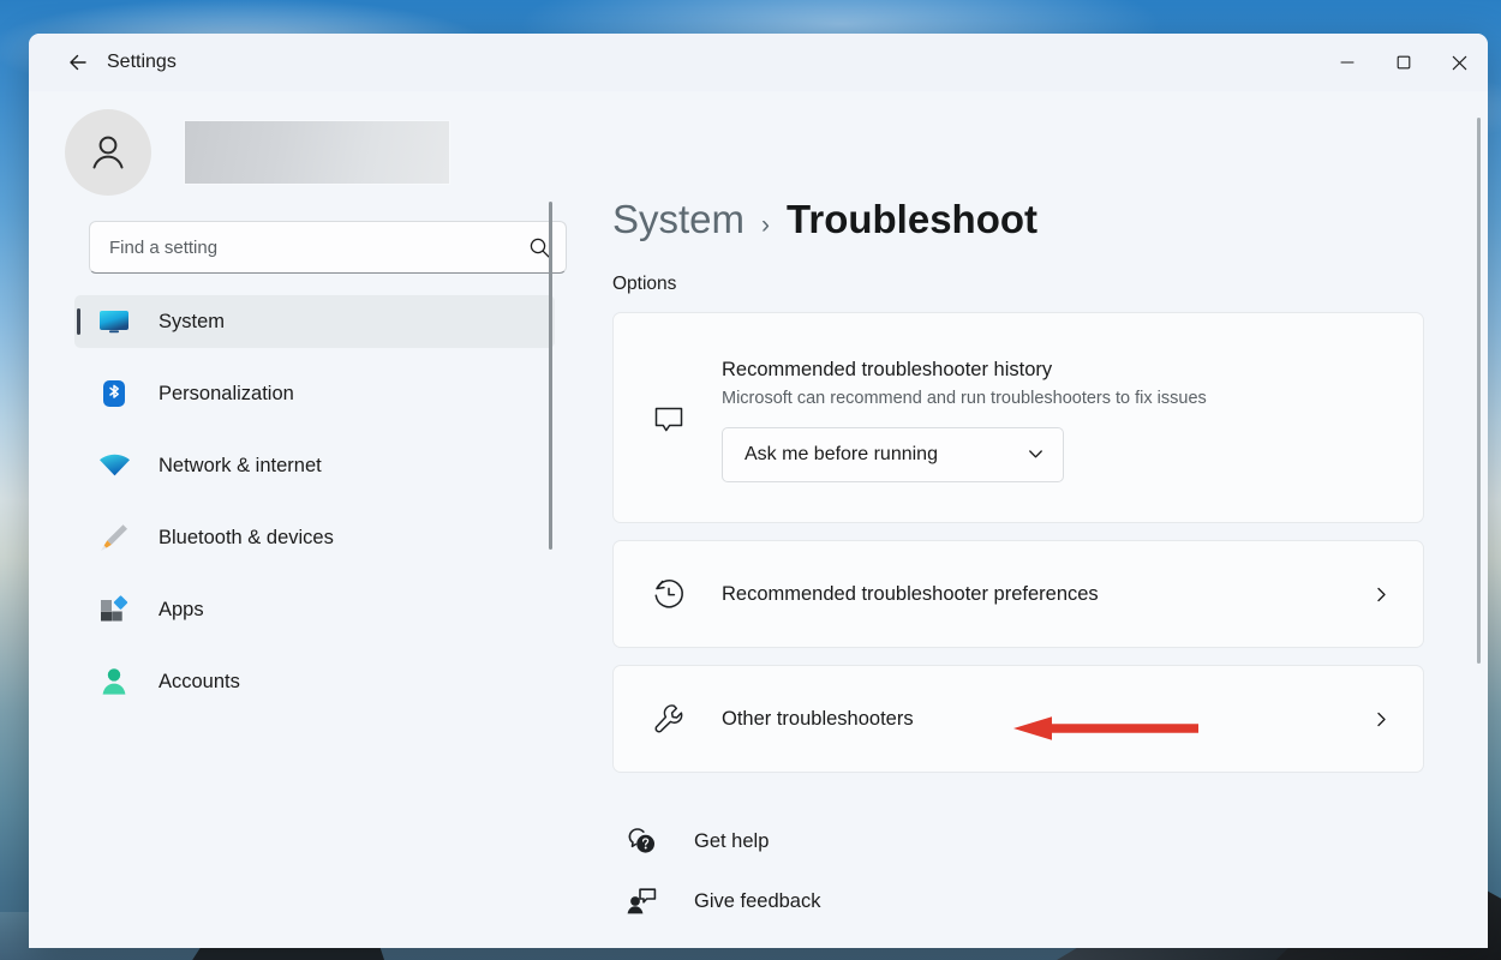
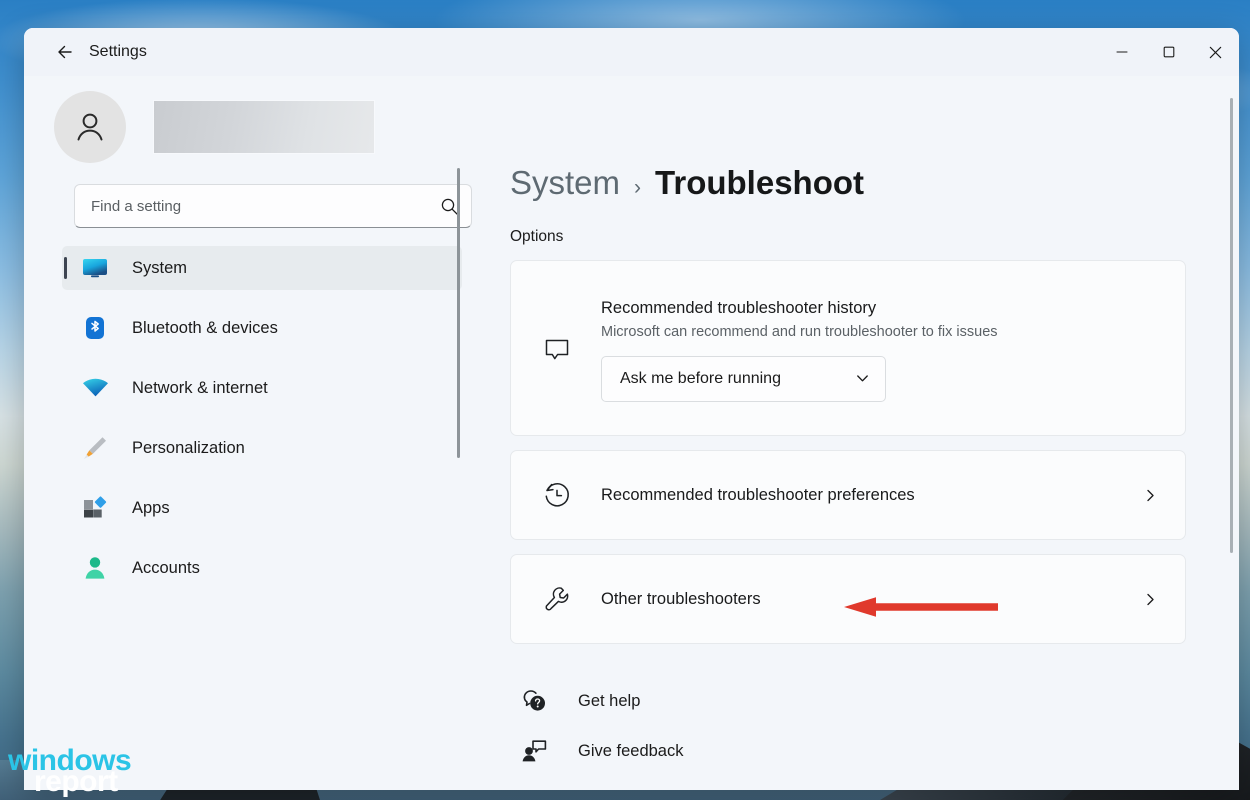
  Settings
  Find a setting
  System
- Personalization
+ Bluetooth & devices
  Network & internet
- Bluetooth & devices
+ Personalization
  Apps
  Accounts
  System
  ›
  Troubleshoot
  Options
  Recommended troubleshooter history
- Microsoft can recommend and run troubleshooters to fix issues
+ Microsoft can recommend and run troubleshooter to fix issues
  Ask me before running
  Recommended troubleshooter preferences
  Other troubleshooters
  Get help
  Give feedback
+ windows
+ report
